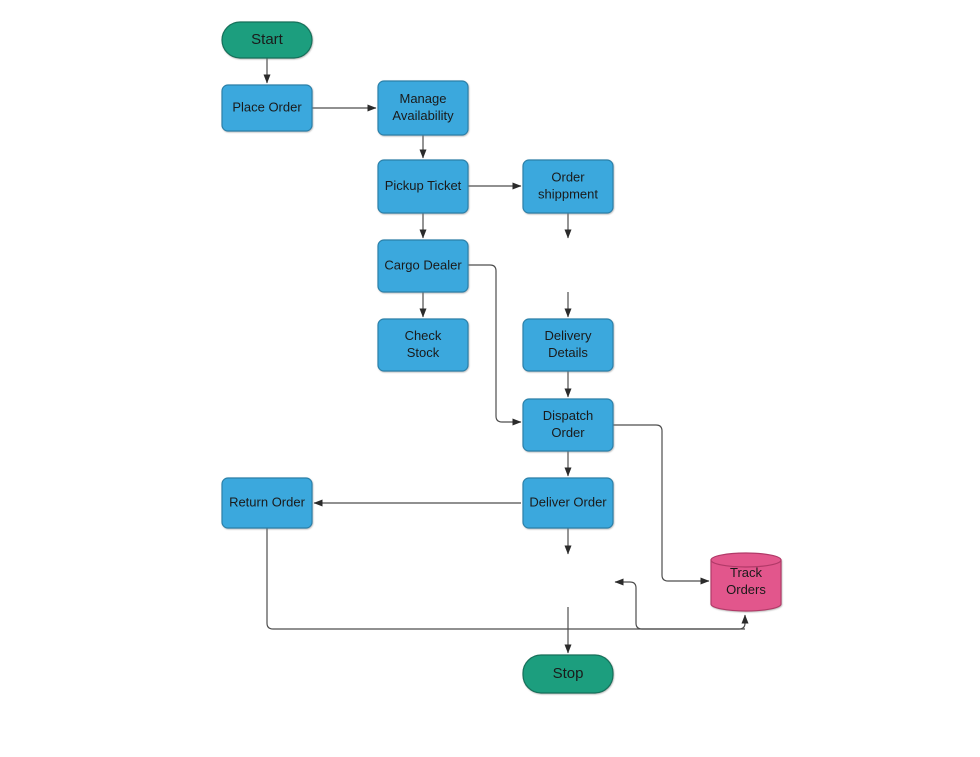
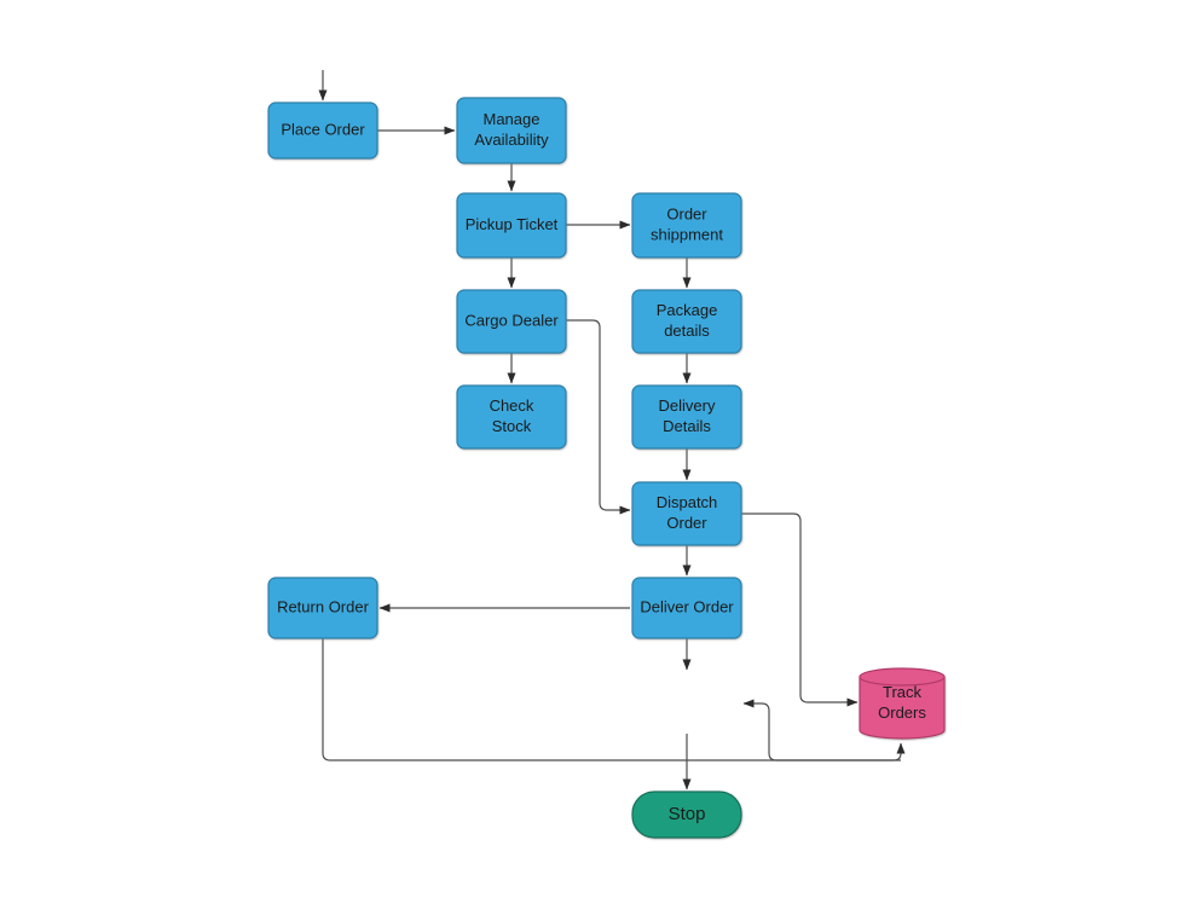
- Start
  Place Order
  Manage
  Availability
  Pickup Ticket
  Order
  shippment
  Cargo Dealer
+ Package
+ details
  Check
  Stock
  Delivery
  Details
  Dispatch
  Order
  Return Order
  Deliver Order
  Track
  Orders
  Stop
